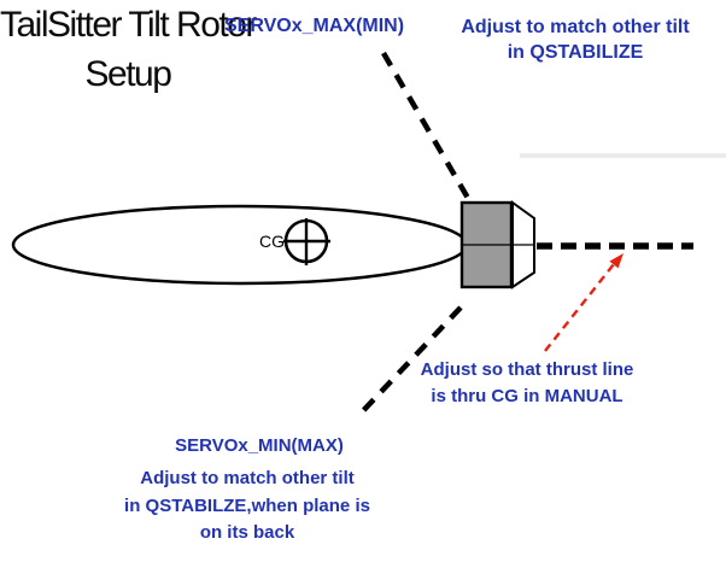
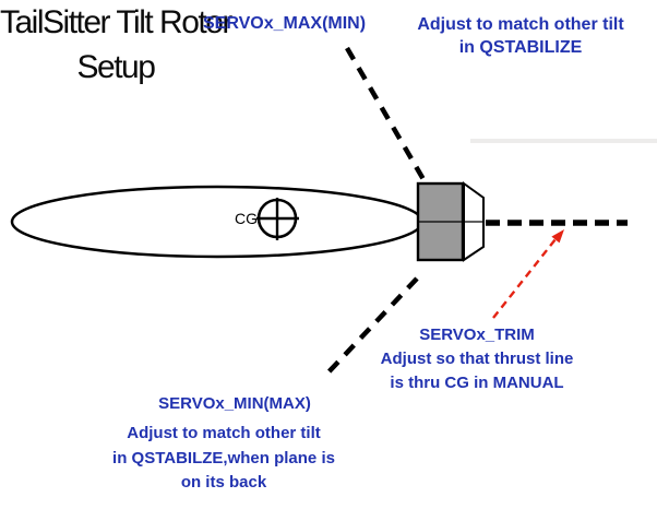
  TailSitter Tilt Rotor
  Setup
  SERVOx_MAX(MIN)
  Adjust to match other tilt
  in QSTABILIZE
  CG
+ SERVOx_TRIM
  Adjust so that thrust line
  is thru CG in MANUAL
  SERVOx_MIN(MAX)
  Adjust to match other tilt
  in QSTABILZE,when plane is
  on its back
